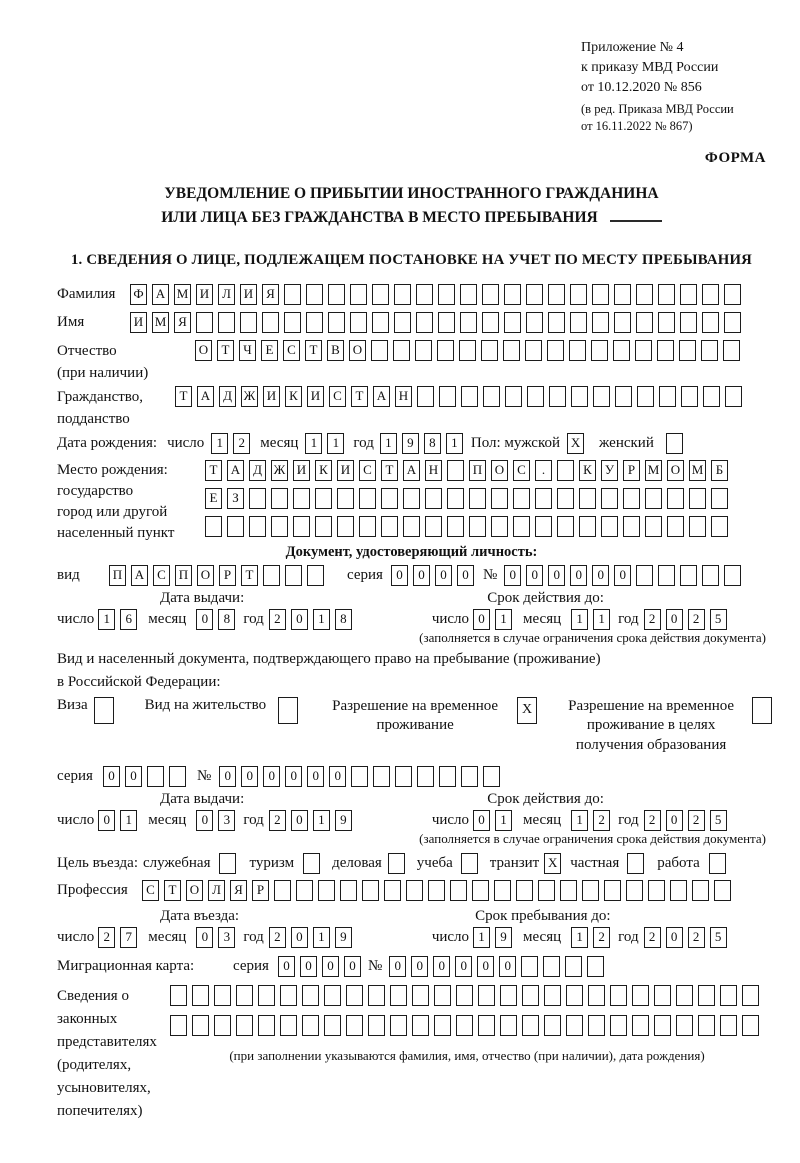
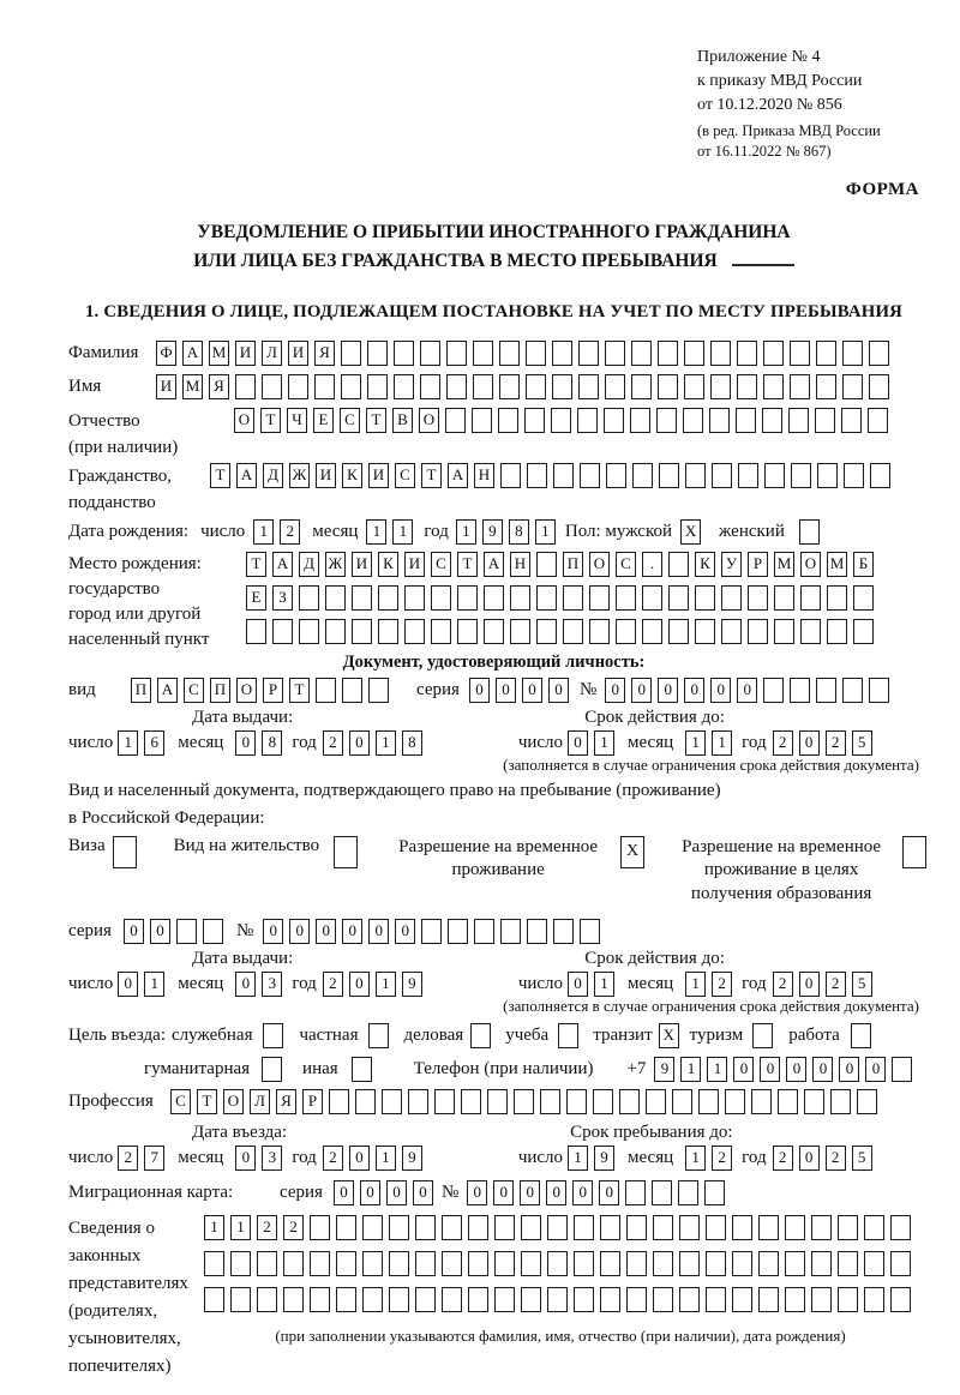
  Приложение № 4
  к приказу МВД России
  от 10.12.2020 № 856
  (в ред. Приказа МВД России
  от 16.11.2022 № 867)
  ФОРМА
  УВЕДОМЛЕНИЕ О ПРИБЫТИИ ИНОСТРАННОГО ГРАЖДАНИНА
  ИЛИ ЛИЦА БЕЗ ГРАЖДАНСТВА В МЕСТО ПРЕБЫВАНИЯ
  1. СВЕДЕНИЯ О ЛИЦЕ, ПОДЛЕЖАЩЕМ ПОСТАНОВКЕ НА УЧЕТ ПО МЕСТУ ПРЕБЫВАНИЯ
  Фамилия
  Ф А М И Л И Я
  Имя
  И М Я
  Отчество
  (при наличии)
  О Т Ч Е С Т В О
  Гражданство,
  подданство
  Т А Д Ж И К И С Т А Н
  Дата рождения:
  число
  1 2
  месяц
  1 1
  год
  1 9 8 1
  Пол: мужской
  X
  женский
  Место рождения:
  государство
  город или другой
  населенный пункт
  Т А Д Ж И К И С Т А Н П О С . К У Р М О М Б
  Е З
  Документ, удостоверяющий личность:
  вид
  П А С П О Р Т
  серия
  0 0 0 0
  №
  0 0 0 0 0 0
  Дата выдачи:
  Срок действия до:
  число
  1 6
  месяц
  0 8
  год
  2 0 1 8
  число
  0 1
  месяц
  1 1
  год
  2 0 2 5
  (заполняется в случае ограничения срока действия документа)
  Вид и населенный документа, подтверждающего право на пребывание (проживание)
  в Российской Федерации:
  Виза
  Вид на жительство
  Разрешение на временное проживание
  X
  Разрешение на временное проживание в целях получения образования
  серия
  0 0
  №
  0 0 0 0 0 0
  Дата выдачи:
  Срок действия до:
  число
  0 1
  месяц
  0 3
  год
  2 0 1 9
  число
  0 1
  месяц
  1 2
  год
  2 0 2 5
  (заполняется в случае ограничения срока действия документа)
  Цель въезда:
  служебная
- туризм
+ частная
  деловая
  учеба
  транзит
  X
- частная
+ туризм
  работа
+ гуманитарная
+ иная
+ Телефон (при наличии)
+ +7
+ 9 1 1 0 0 0 0 0 0
  Профессия
  С Т О Л Я Р
  Дата въезда:
  Срок пребывания до:
  число
  2 7
  месяц
  0 3
  год
  2 0 1 9
  число
  1 9
  месяц
  1 2
  год
  2 0 2 5
  Миграционная карта:
  серия
  0 0 0 0
  №
  0 0 0 0 0 0
  Сведения о
  законных
  представителях
  (родителях,
  усыновителях,
  попечителях)
+ 1 1 2 2
  (при заполнении указываются фамилия, имя, отчество (при наличии), дата рождения)
